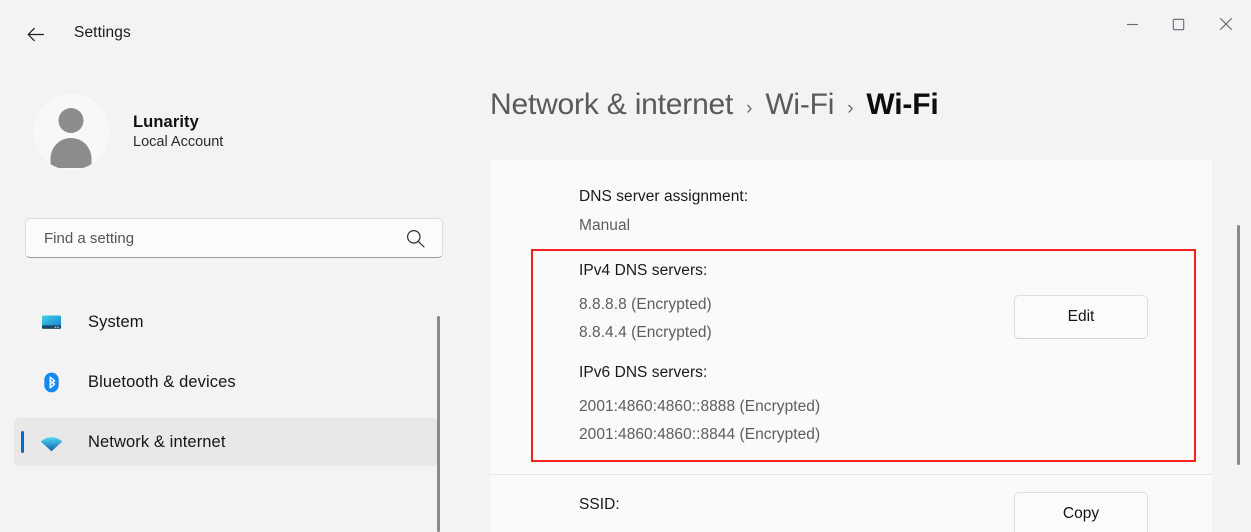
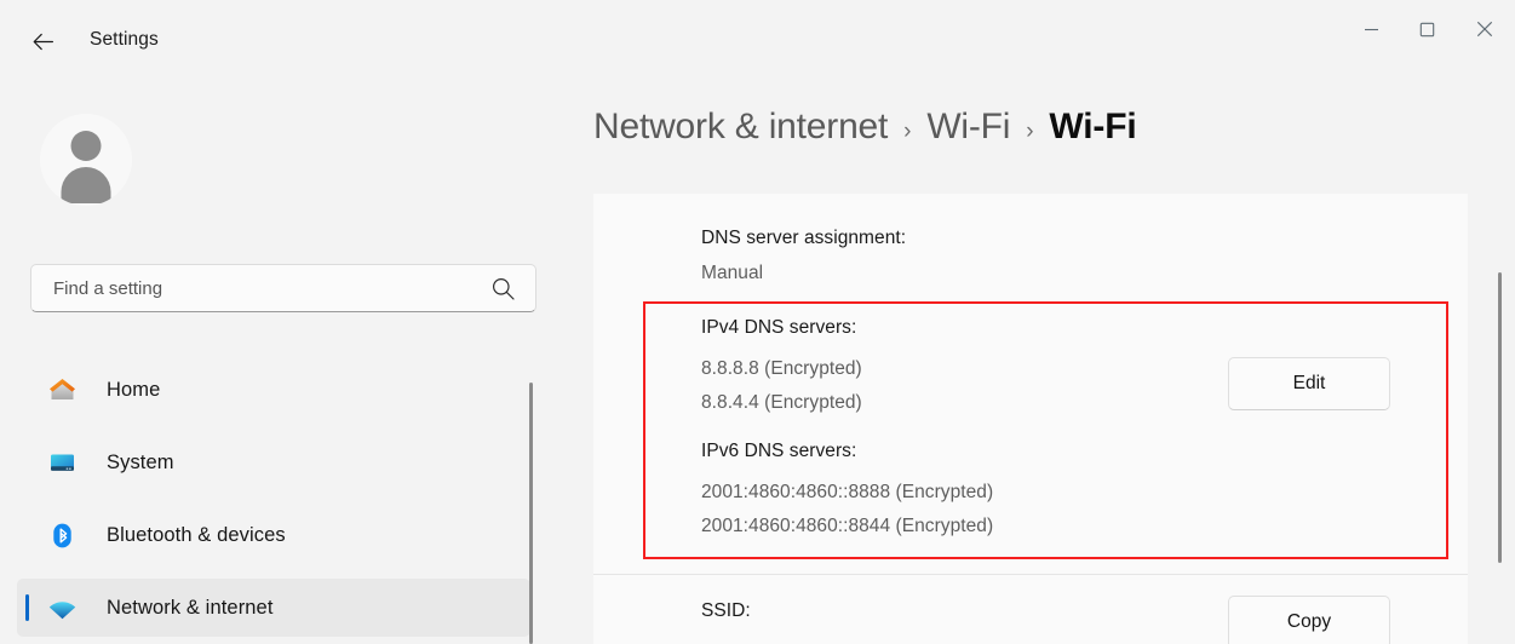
  Settings
- Lunarity
- Local Account
  Find a setting
+ Home
  System
  Bluetooth & devices
  Network & internet
  Network & internet
  ›
  Wi-Fi
  ›
  Wi-Fi
  DNS server assignment:
  Manual
  IPv4 DNS servers:
  8.8.8.8 (Encrypted)
  8.8.4.4 (Encrypted)
  IPv6 DNS servers:
  2001:4860:4860::8888 (Encrypted)
  2001:4860:4860::8844 (Encrypted)
  Edit
  SSID:
  Copy
